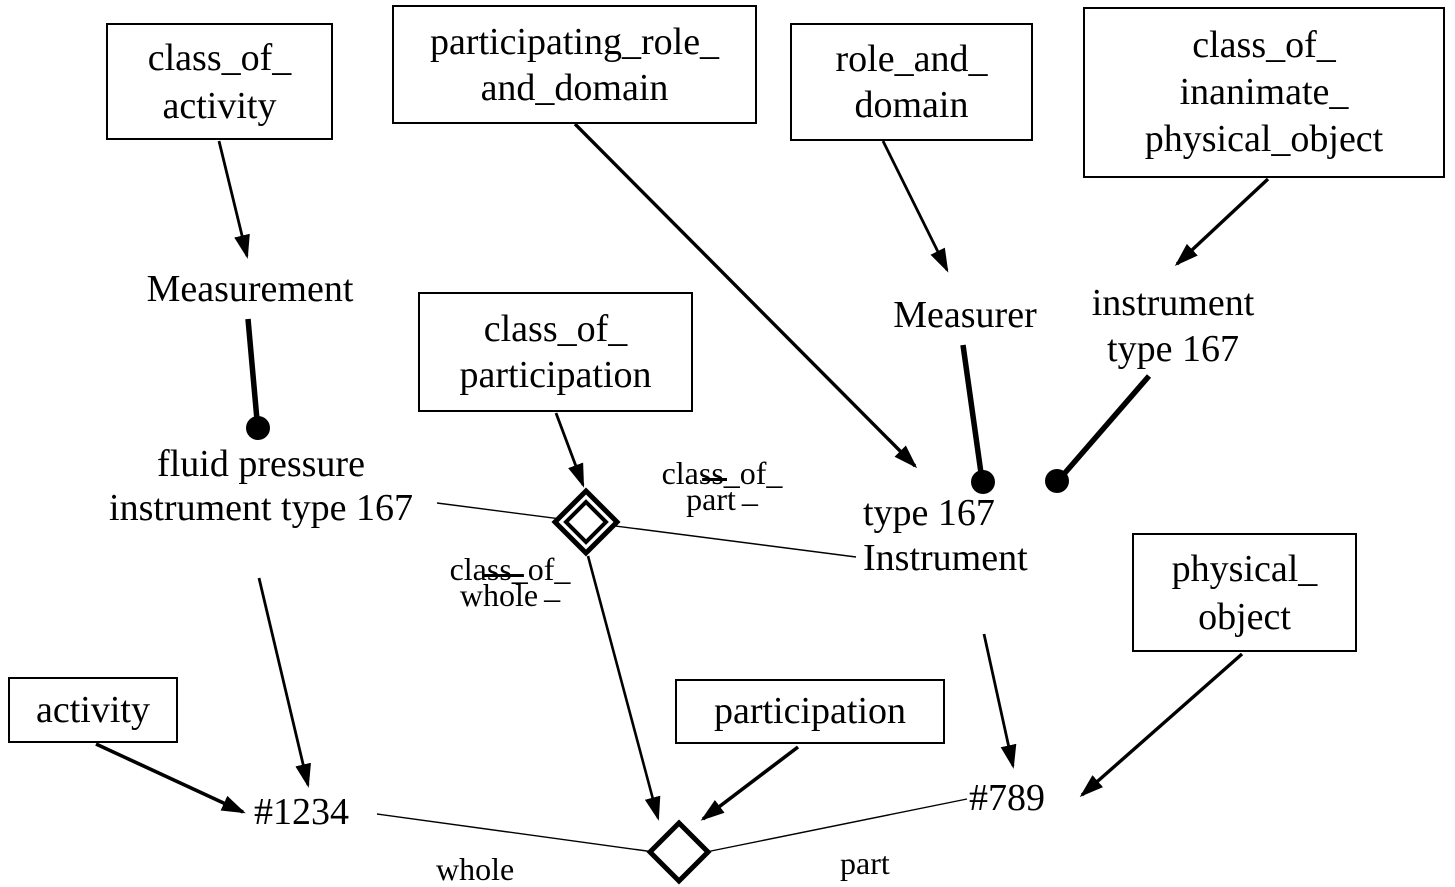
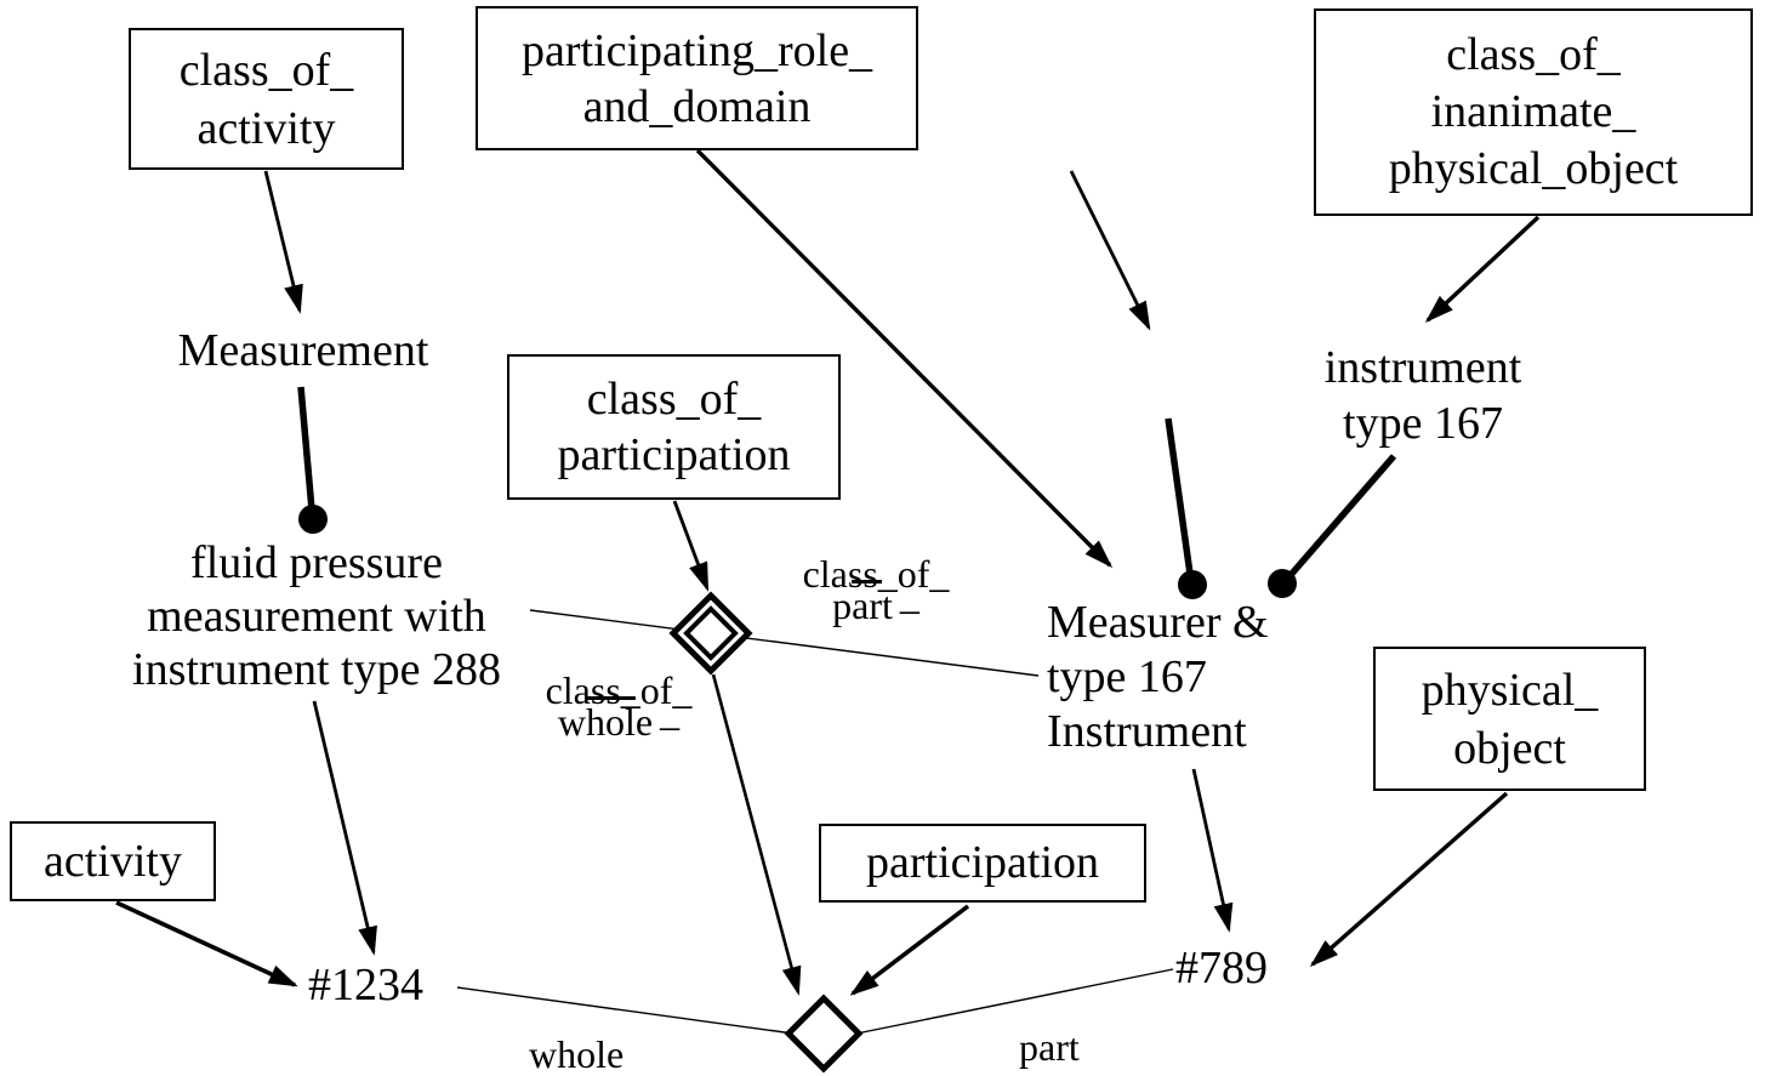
  class_of_
  activity
  participating_role_
  and_domain
- role_and_
- domain
  class_of_
  inanimate_
  physical_object
  class_of_
  participation
  activity
  participation
  physical_
  object
  Measurement
  fluid pressure
+ measurement with
- instrument type 167
+ instrument type 288
- Measurer
  instrument
  type 167
+ Measurer &
  type 167
  Instrument
  #1234
  #789
  whole
  part
  class_of_
  part _
  class_of_
  whole _
